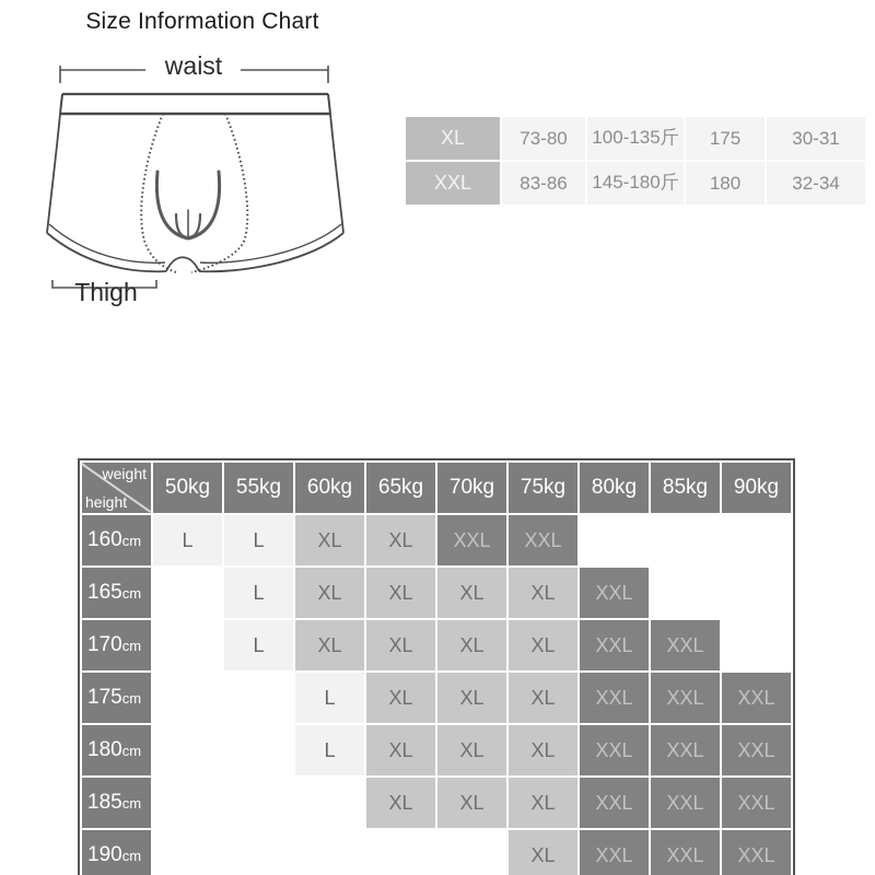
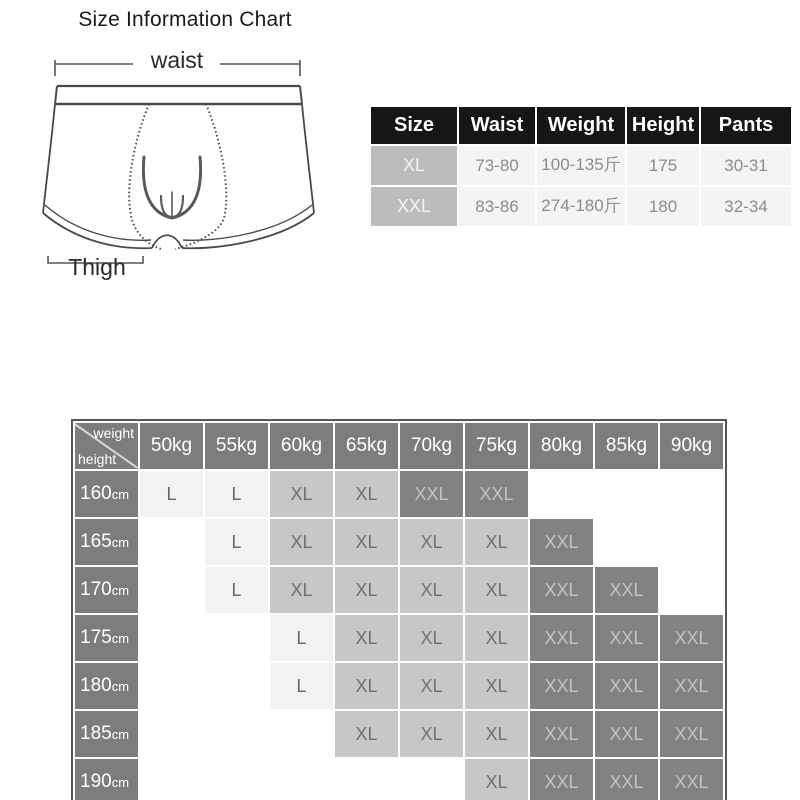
  Size Information Chart
  waist
  Thigh
+ Size	Waist	Weight	Height	Pants
  XL	73-80	100-135斤	175	30-31
- XXL	83-86	145-180斤	180	32-34
+ XXL	83-86	274-180斤	180	32-34
  weight height	50kg	55kg	60kg	65kg	70kg	75kg	80kg	85kg	90kg
  160cm	L	L	XL	XL	XXL	XXL
  165cm		L	XL	XL	XL	XL	XXL
  170cm		L	XL	XL	XL	XL	XXL	XXL
  175cm			L	XL	XL	XL	XXL	XXL	XXL
  180cm			L	XL	XL	XL	XXL	XXL	XXL
  185cm				XL	XL	XL	XXL	XXL	XXL
  190cm						XL	XXL	XXL	XXL
